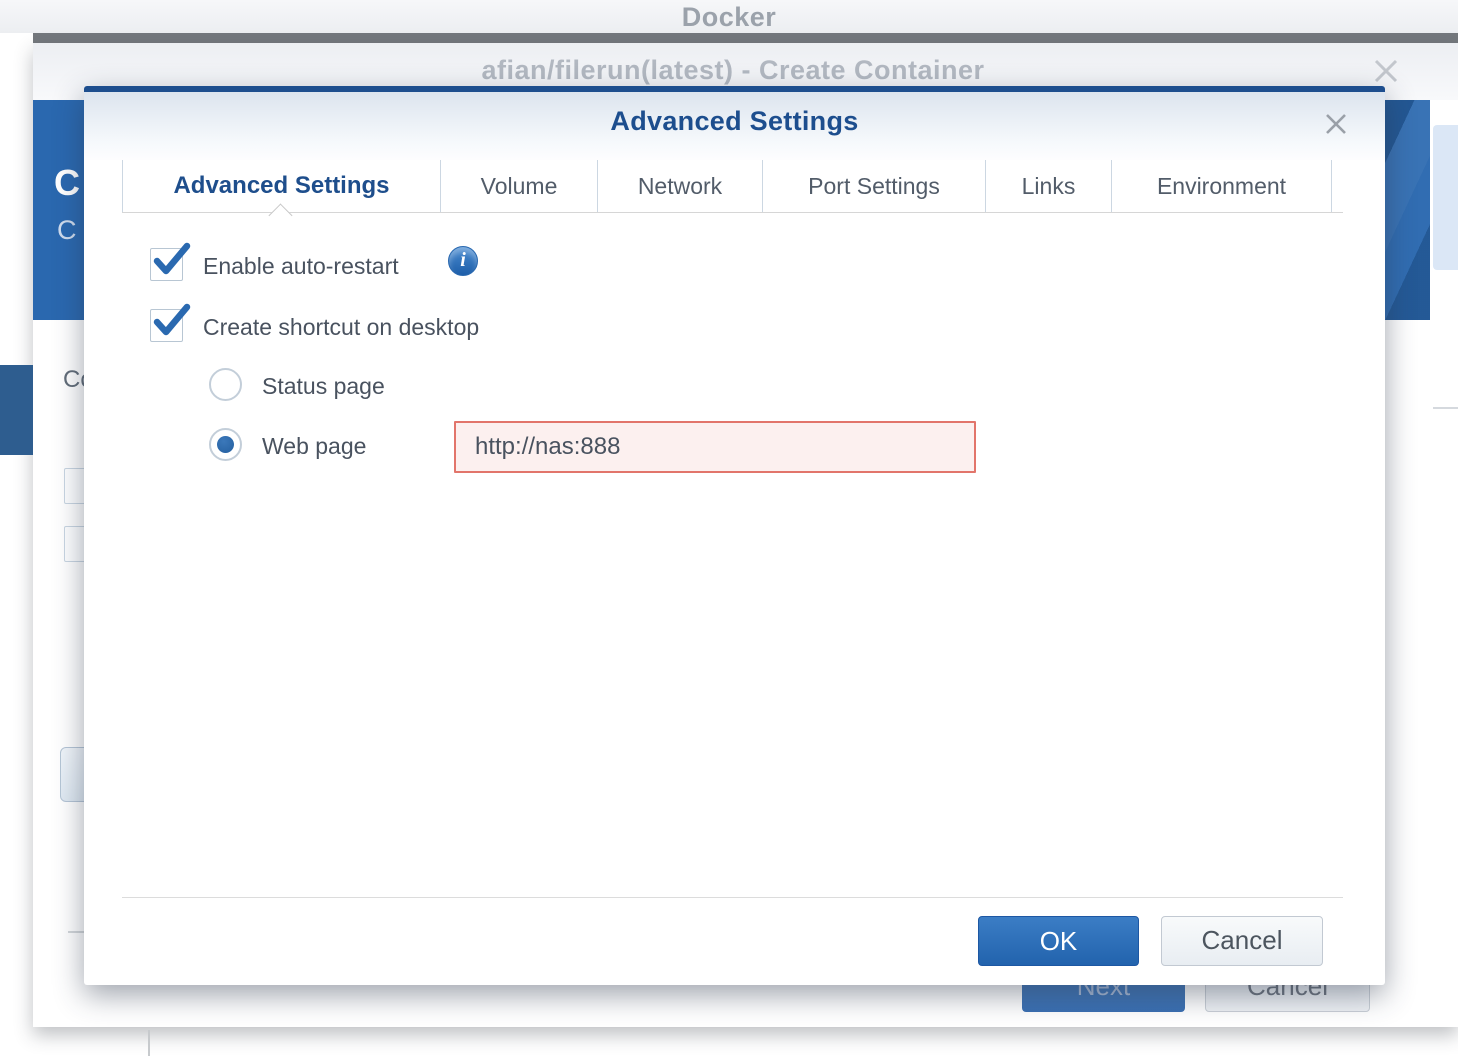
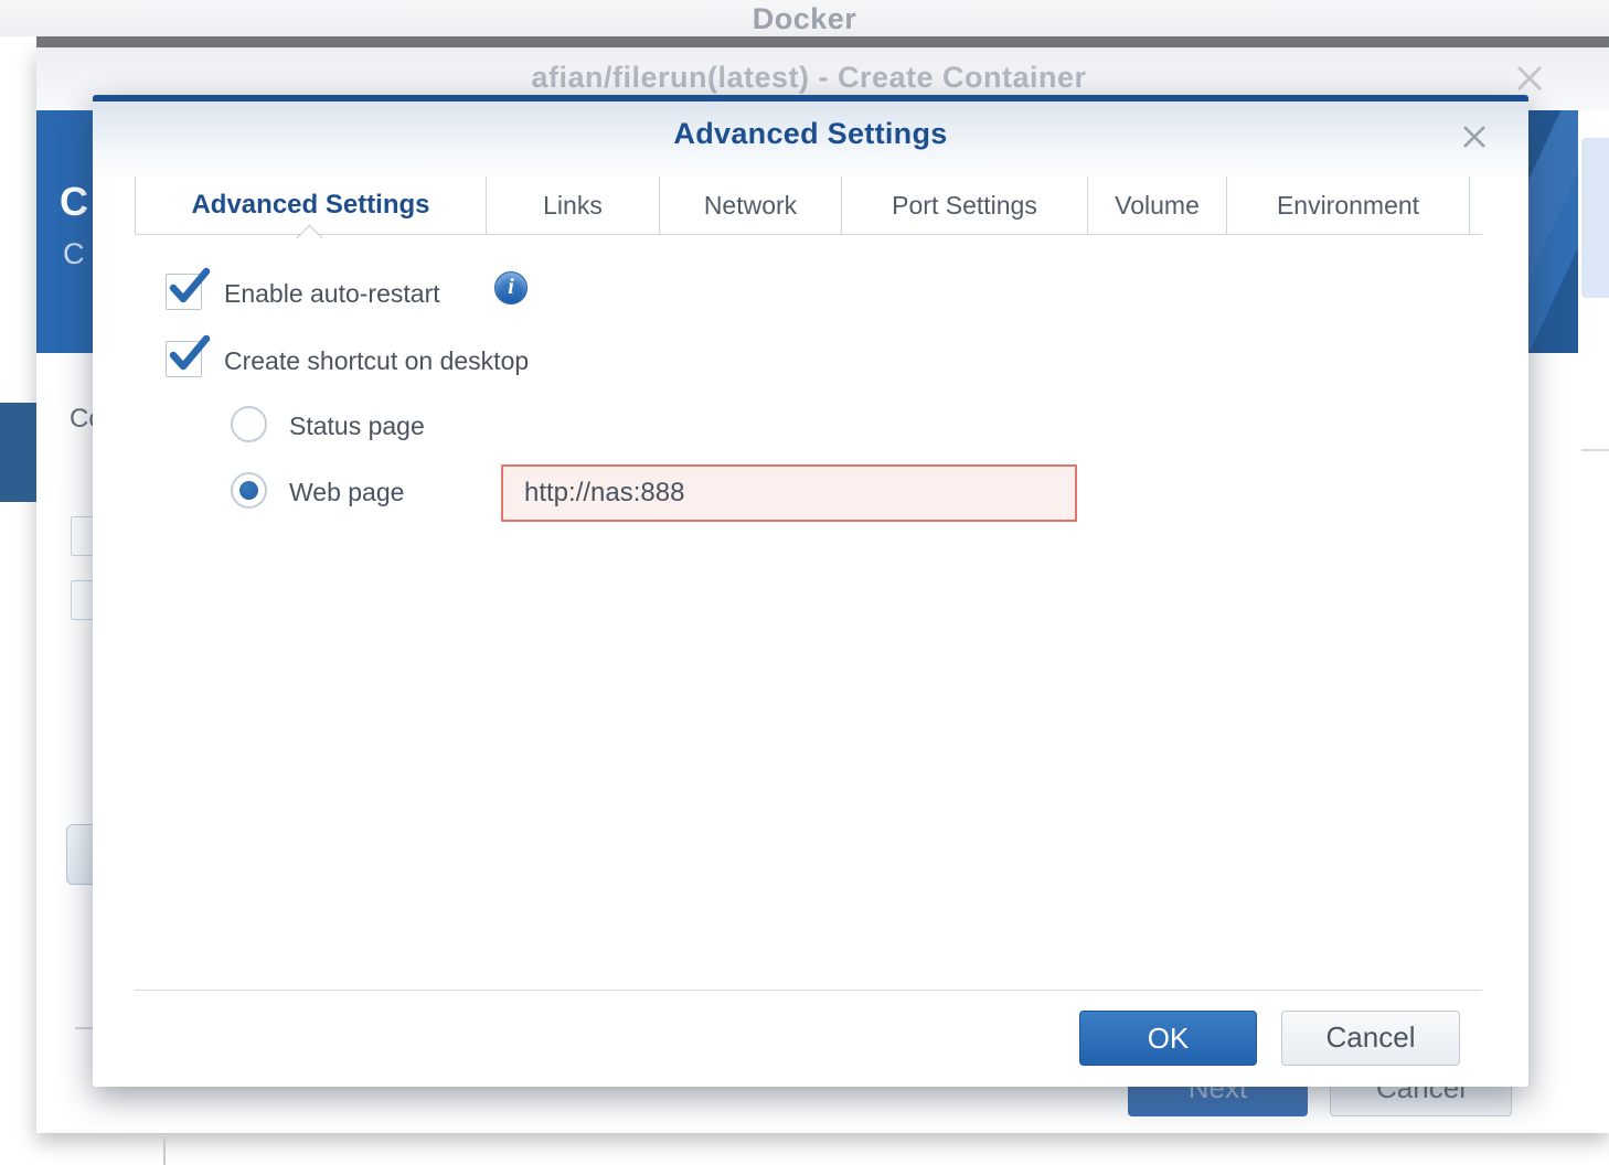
  Docker
  afian/filerun(latest) - Create Container
  C
  C
  Next
  Cancel
  Advanced Settings
  Advanced Settings
- Volume
+ Links
  Network
  Port Settings
- Links
+ Volume
  Environment
  Enable auto-restart
  i
  Create shortcut on desktop
  Status page
  Web page
  http://nas:888
  OK
  Cancel
